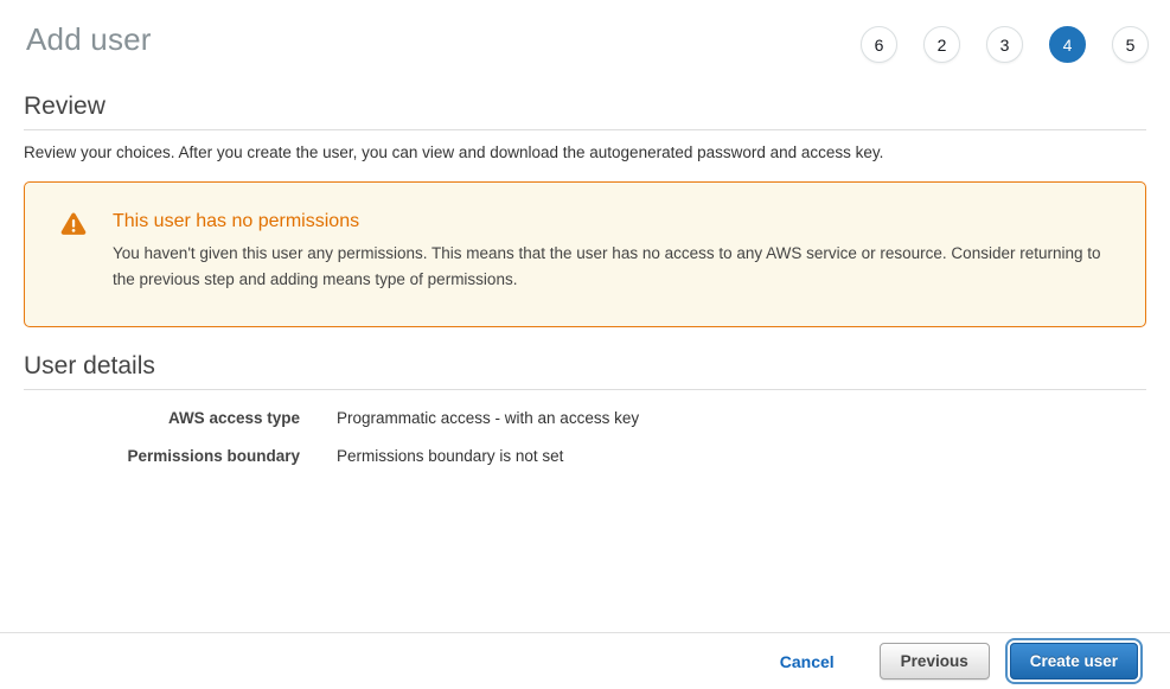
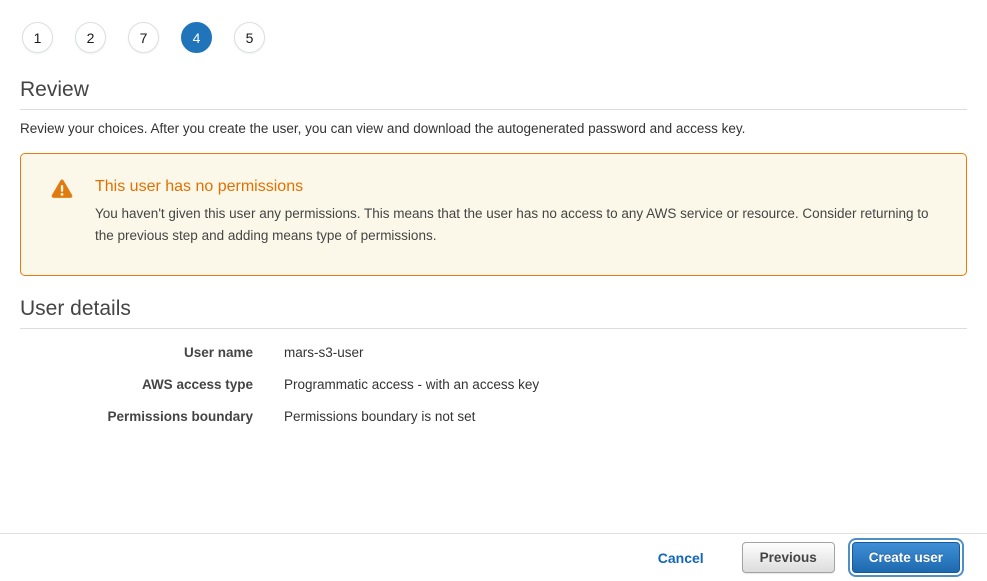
- Add user
- 6
+ 1
  2
- 3
+ 7
  4
  5
  Review
  Review your choices. After you create the user, you can view and download the autogenerated password and access key.
  This user has no permissions
  You haven't given this user any permissions. This means that the user has no access to any AWS service or resource. Consider returning to the previous step and adding means type of permissions.
  User details
+ User name
+ mars-s3-user
  AWS access type
  Programmatic access - with an access key
  Permissions boundary
  Permissions boundary is not set
  Cancel
  Previous
  Create user
